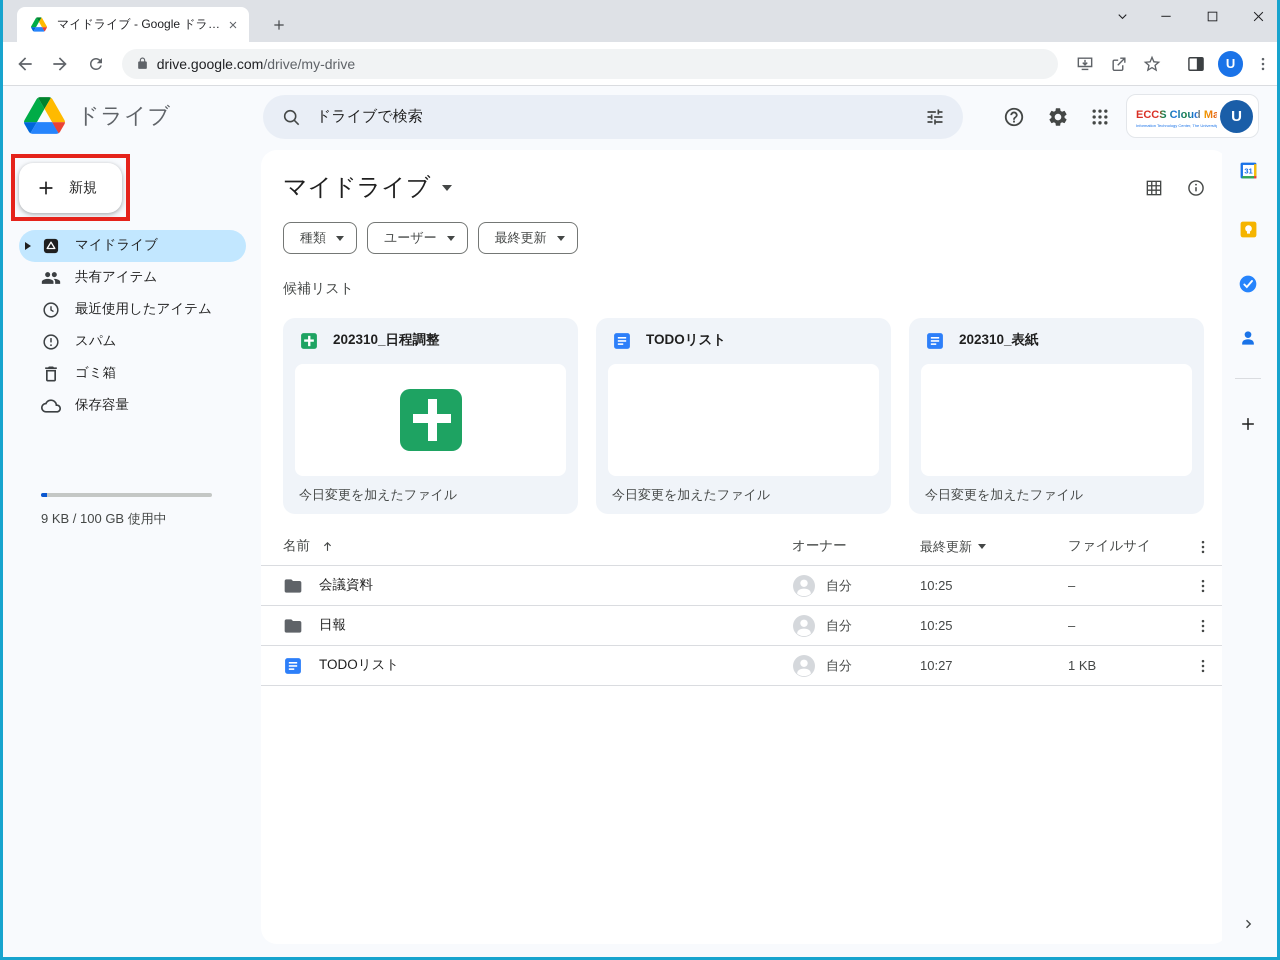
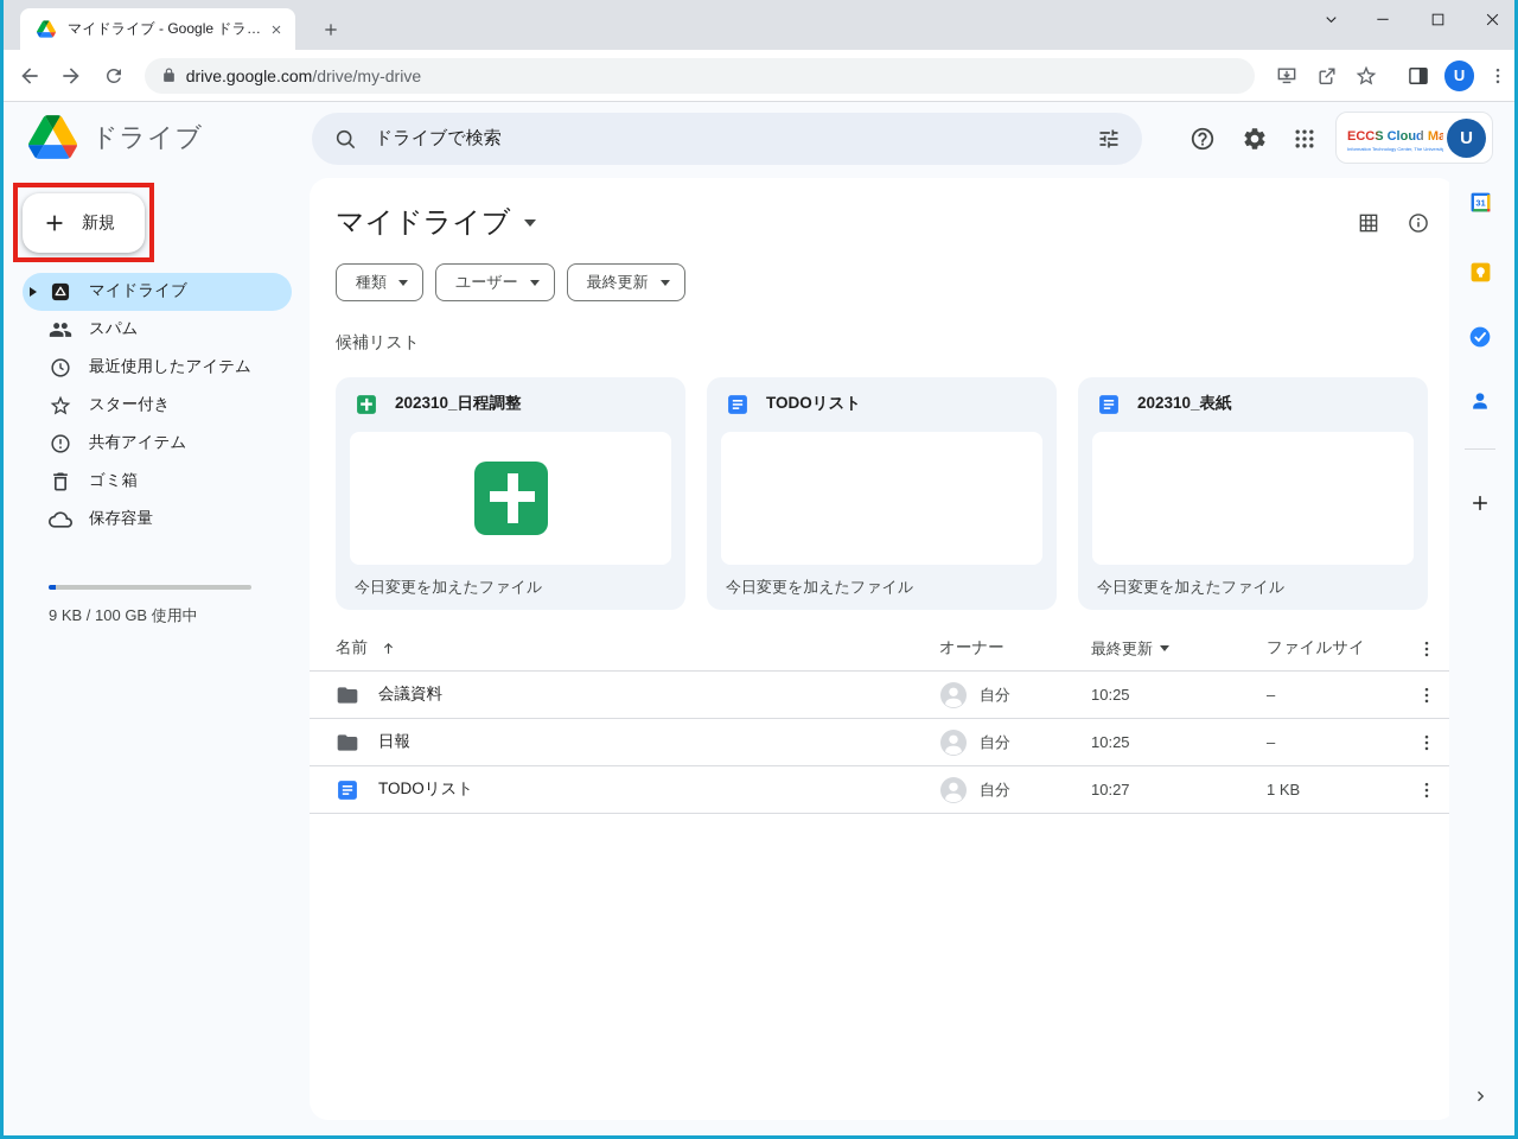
  マイドライブ - Google ドライブ
  drive.google.com/drive/my-drive
  U
  ドライブ
  ドライブで検索
  ECCS Cloud Ma
  U
  新規
  マイドライブ
- 共有アイテム
+ スパム
  最近使用したアイテム
+ スター付き
- スパム
+ 共有アイテム
  ゴミ箱
  保存容量
  9 KB / 100 GB 使用中
  マイドライブ
  種類
  ユーザー
  最終更新
  候補リスト
  202310_日程調整
  今日変更を加えたファイル
  TODOリスト
  今日変更を加えたファイル
  202310_表紙
  今日変更を加えたファイル
  名前
  オーナー
  最終更新
  ファイルサイ
  会議資料
  自分
  10:25
  –
  日報
  自分
  10:25
  –
  TODOリスト
  自分
  10:27
  1 KB
  31
